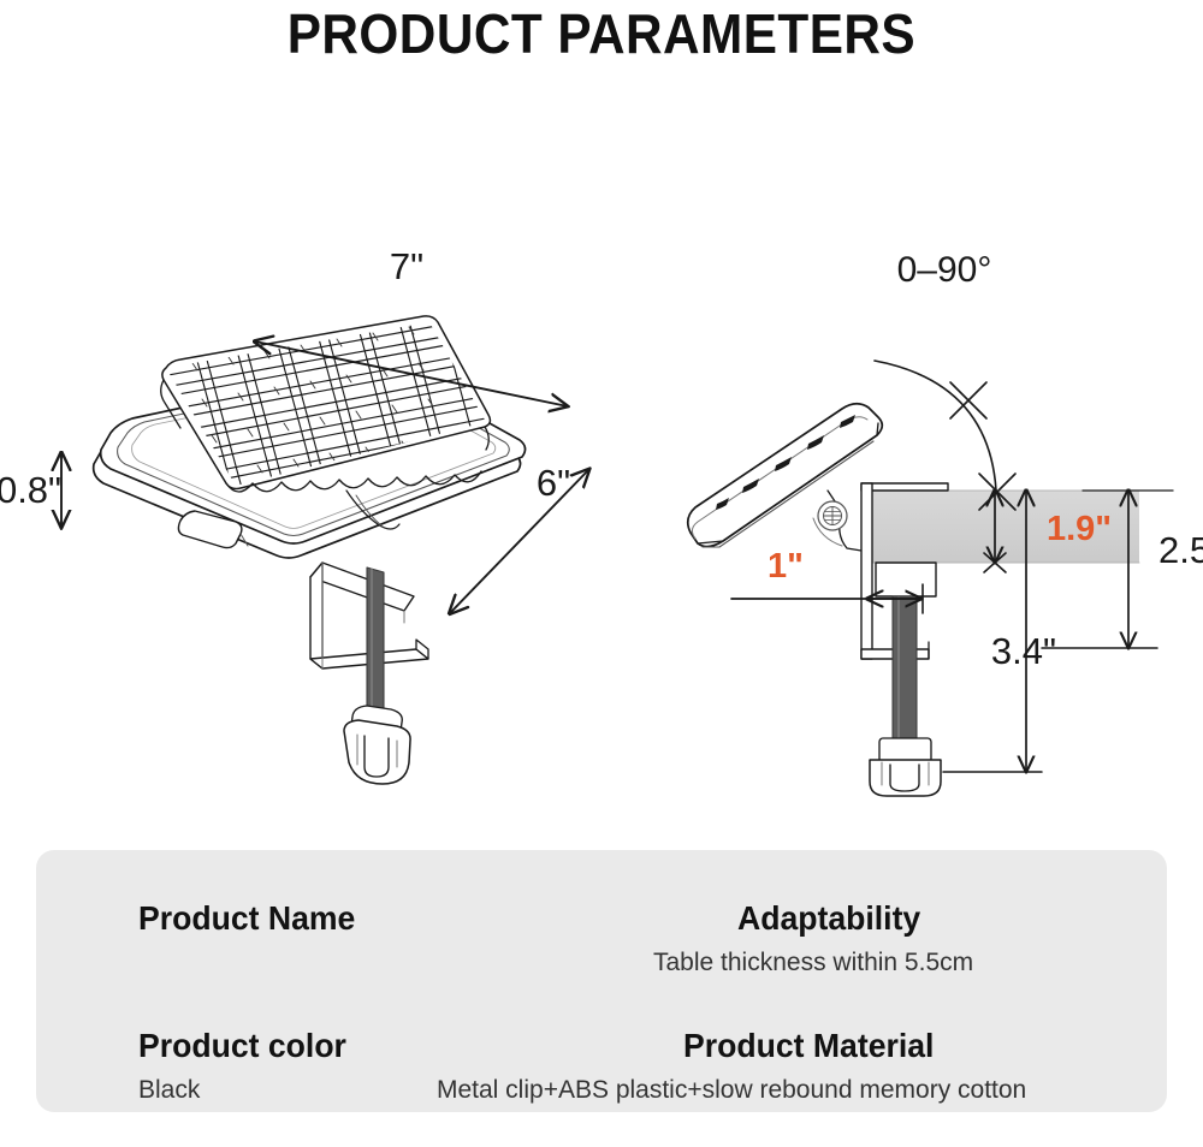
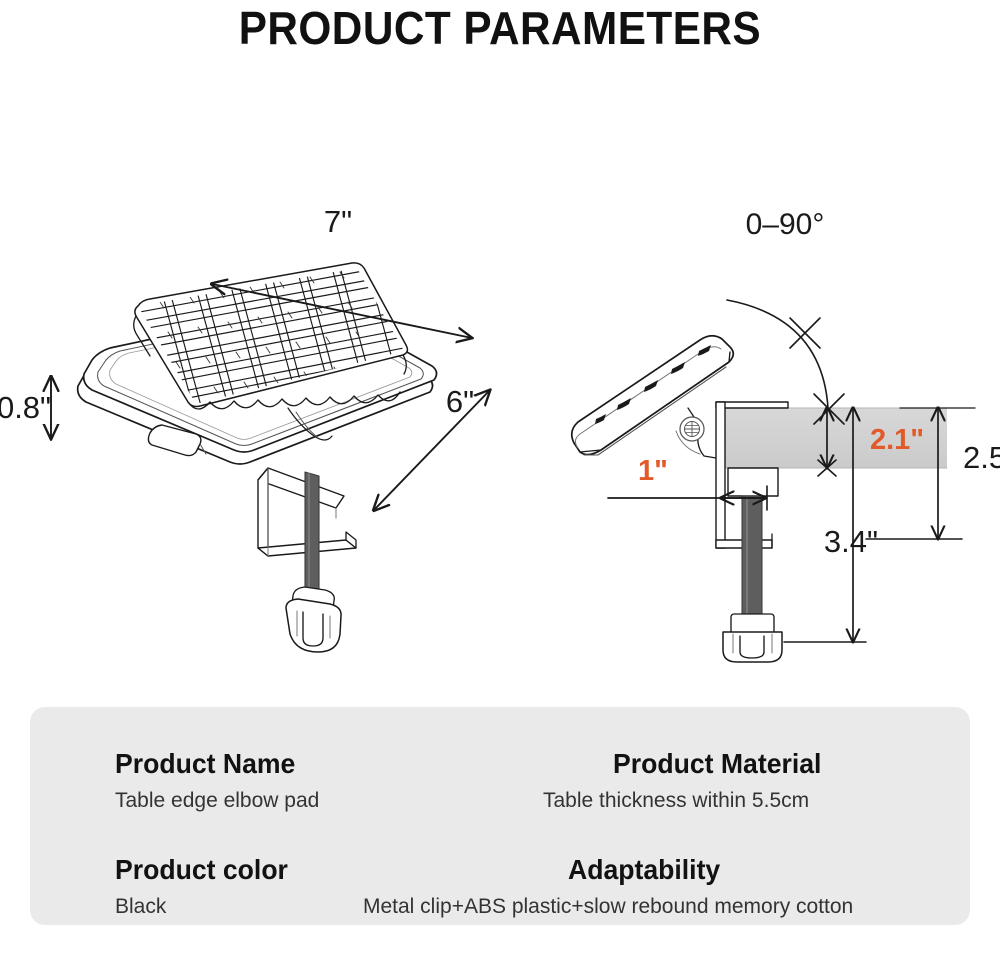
  PRODUCT PARAMETERS
  7"
  6"
  0.8"
  0–90°
- 1.9"
+ 2.1"
  1"
  2.5
  3.4"
  Product Name
+ Table edge elbow pad
- Adaptability
+ Product Material
  Table thickness within 5.5cm
  Product color
  Black
- Product Material
+ Adaptability
  Metal clip+ABS plastic+slow rebound memory cotton
